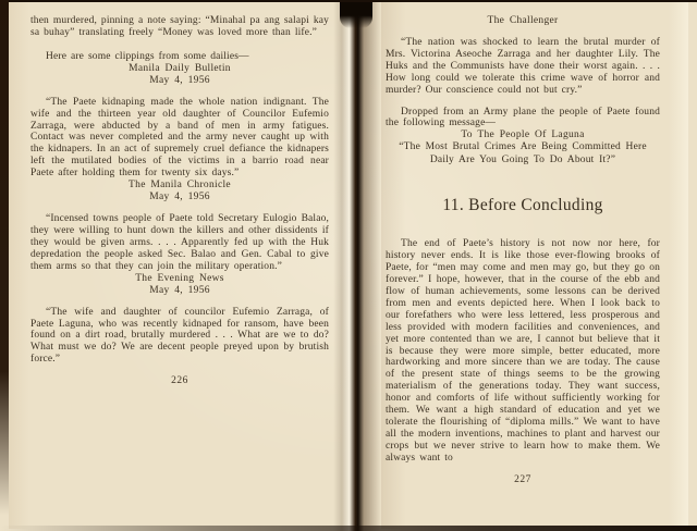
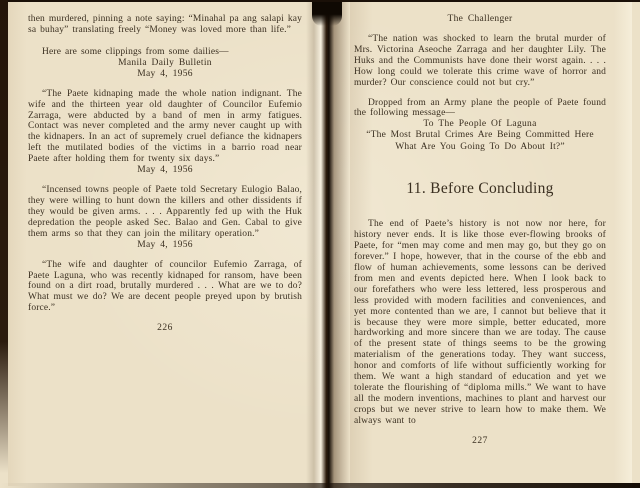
  then murdered, pinning a note saying: “Minahal pa ang salapi kay sa buhay” translating freely “Money was loved more than life.”
  Here are some clippings from some dailies—
  Manila Daily Bulletin
  May 4, 1956
  “The Paete kidnaping made the whole nation indignant. The wife and the thirteen year old daughter of Councilor Eufemio Zarraga, were abducted by a band of men in army fatigues. Contact was never completed and the army never caught up with the kidnapers. In an act of supremely cruel defiance the kidnapers left the mutilated bodies of the victims in a barrio road near Paete after holding them for twenty six days.”
- The Manila Chronicle
  May 4, 1956
  “Incensed towns people of Paete told Secretary Eulogio Balao, they were willing to hunt down the killers and other dissidents if they would be given arms. . . . Apparently fed up with the Huk depredation the people asked Sec. Balao and Gen. Cabal to give them arms so that they can join the military operation.”
- The Evening News
  May 4, 1956
  “The wife and daughter of councilor Eufemio Zarraga, of Paete Laguna, who was recently kidnaped for ransom, have been found on a dirt road, brutally murdered . . . What are we to do? What must we do? We are decent people preyed upon by brutish force.”
  226
  The Challenger
  “The nation was shocked to learn the brutal murder of Mrs. Victorina Aseoche Zarraga and her daughter Lily. The Huks and the Communists have done their worst again. . . . How long could we tolerate this crime wave of horror and murder? Our conscience could not but cry.”
  Dropped from an Army plane the people of Paete found the following message—
  To The People Of Laguna
  “The Most Brutal Crimes Are Being Committed Here
- Daily Are You Going To Do About It?”
+ What Are You Going To Do About It?”
  11. Before Concluding
  The end of Paete’s history is not now nor here, for history never ends. It is like those ever-flowing brooks of Paete, for “men may come and men may go, but they go on forever.” I hope, however, that in the course of the ebb and flow of human achievements, some lessons can be derived from men and events depicted here. When I look back to our forefathers who were less lettered, less prosperous and less provided with modern facilities and conveniences, and yet more contented than we are, I cannot but believe that it is because they were more simple, better educated, more hardworking and more sincere than we are today. The cause of the present state of things seems to be the growing materialism of the generations today. They want success, honor and comforts of life without sufficiently working for them. We want a high standard of education and yet we tolerate the flourishing of “diploma mills.” We want to have all the modern inventions, machines to plant and harvest our crops but we never strive to learn how to make them. We always want to
  227
